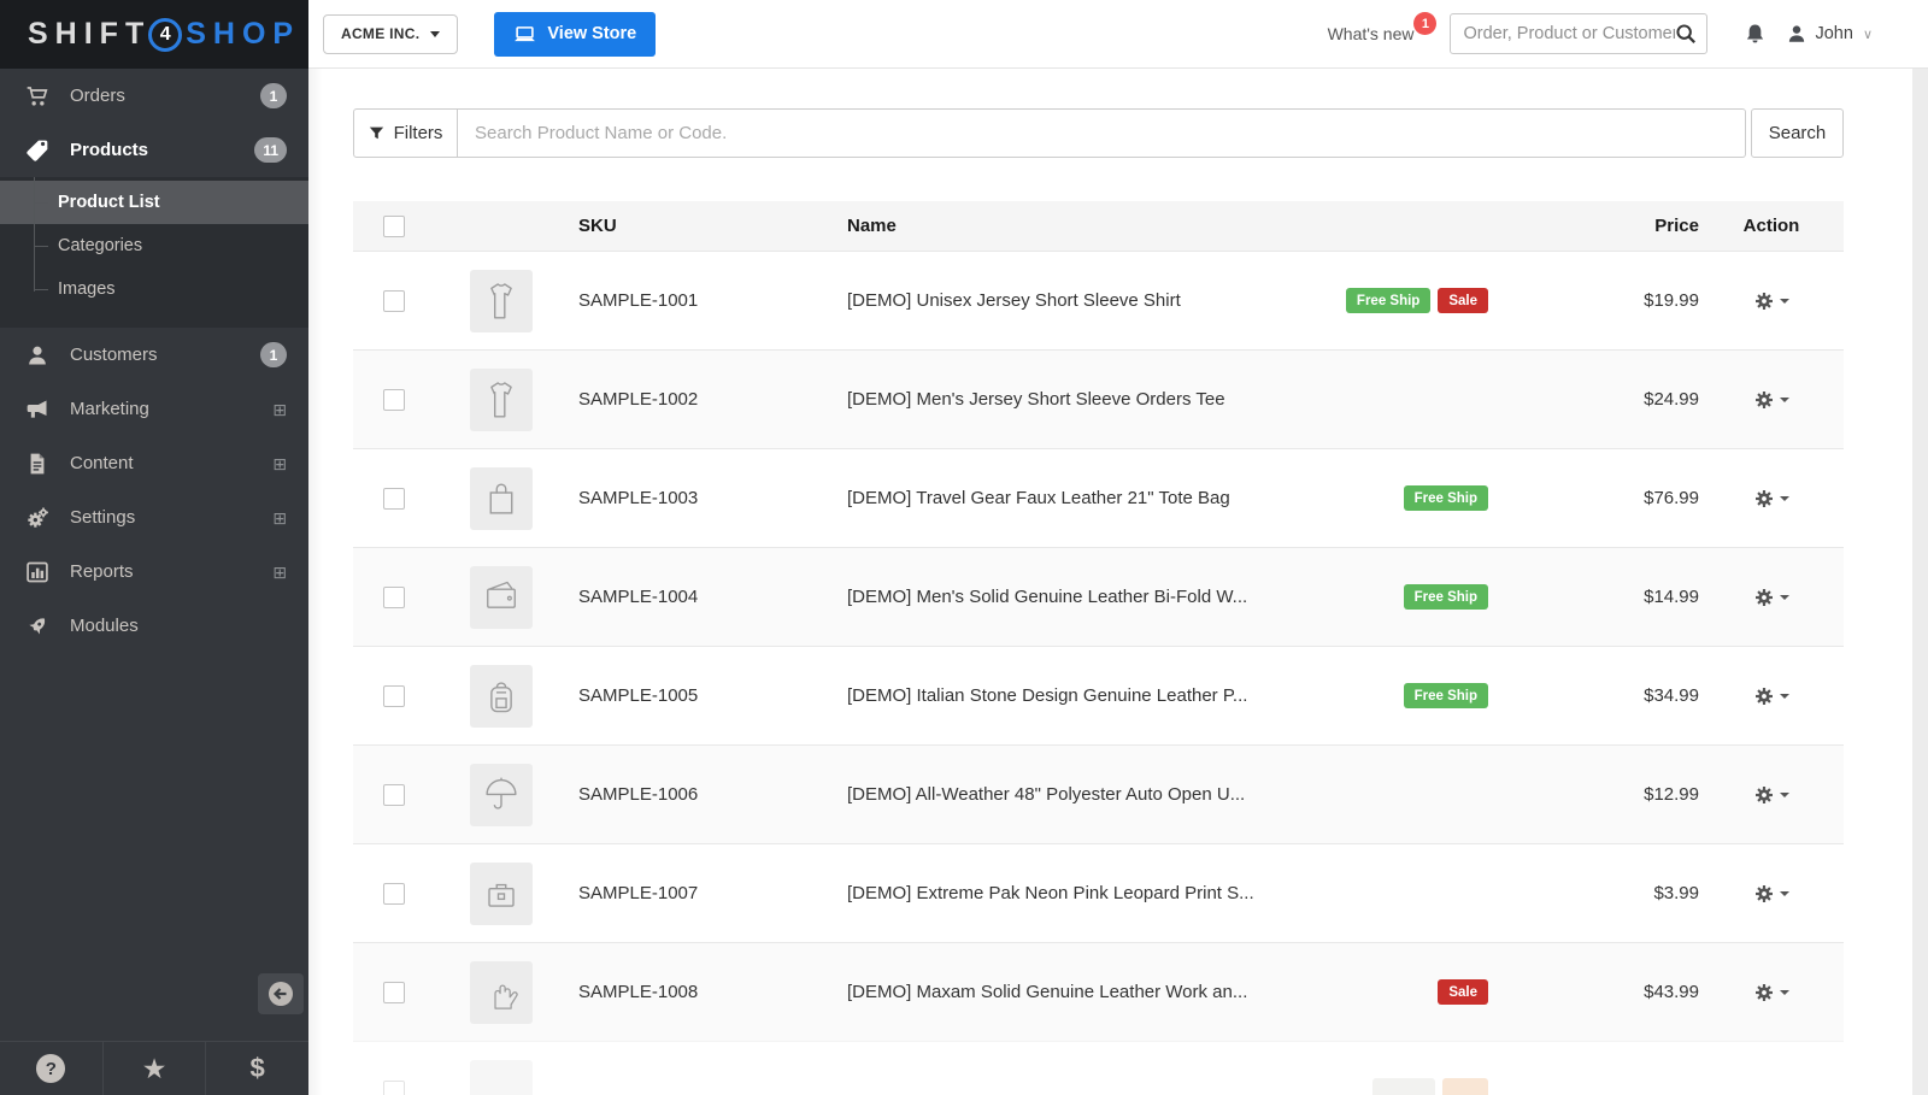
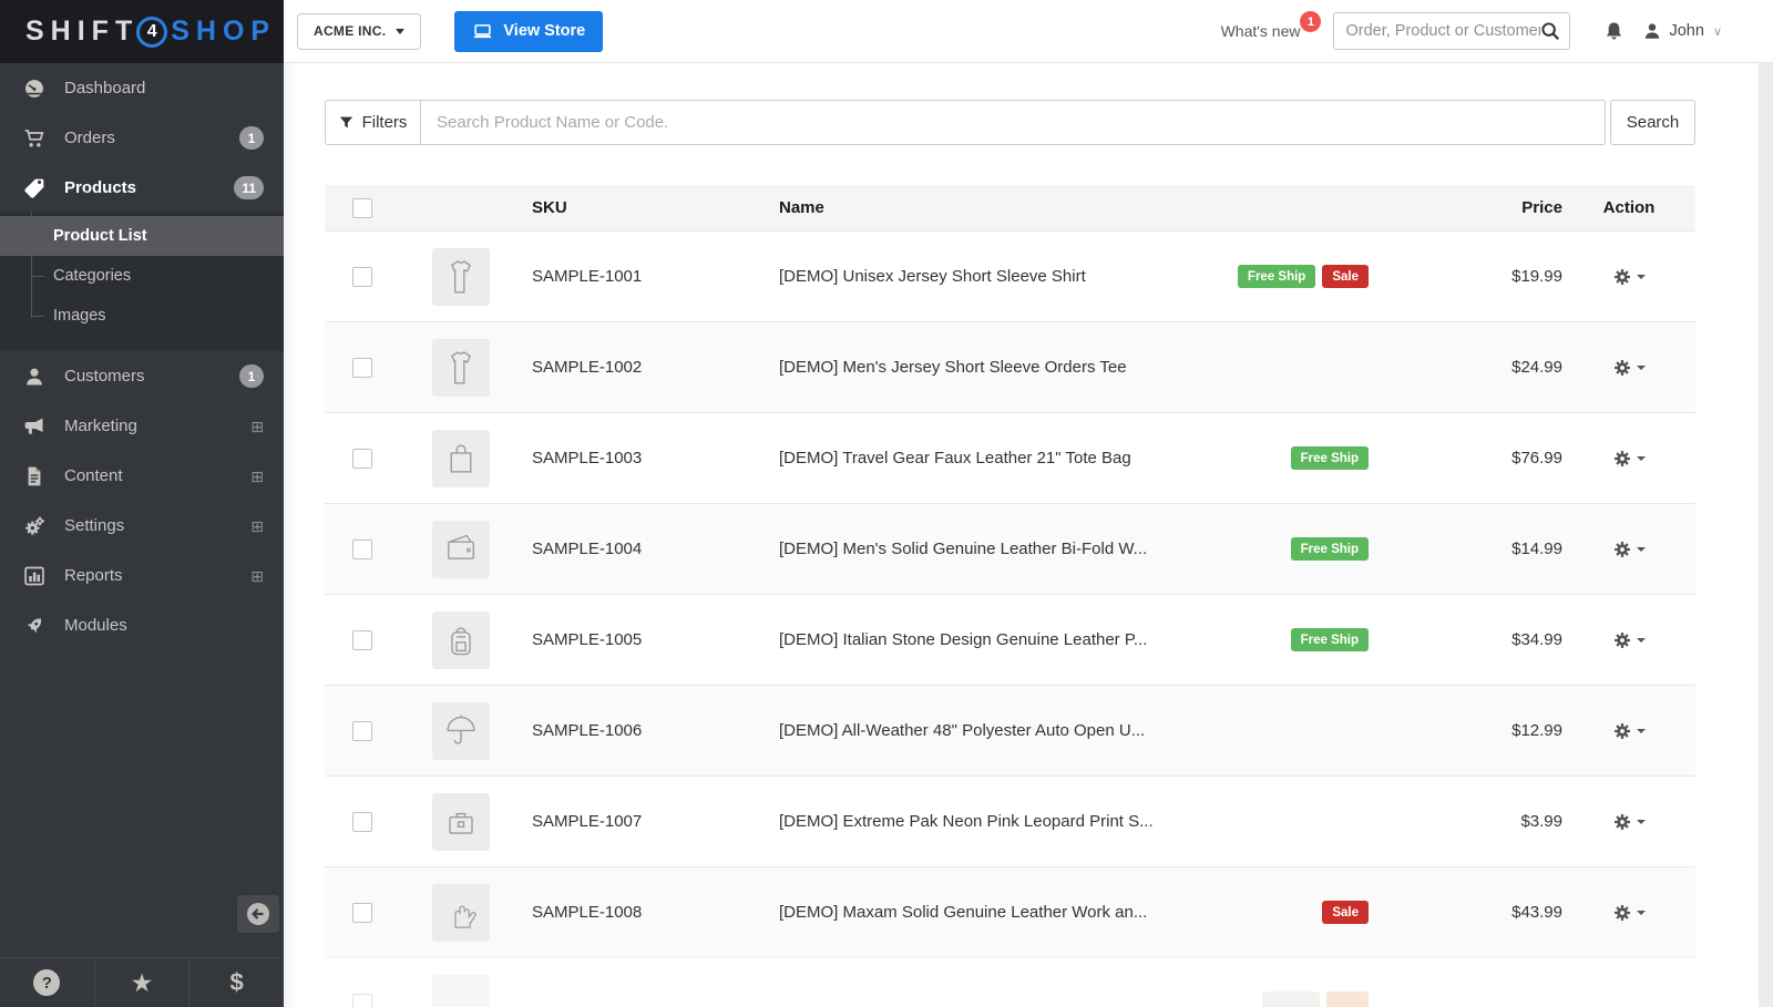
  SHIFT
  4
  SHOP
+ Dashboard
  Orders
  1
  Products
  11
  Product List
  Categories
  Images
  Customers
  1
  Marketing
  ⊞
  Content
  ⊞
  Settings
  ⊞
  Reports
  ⊞
  Modules
  ?
  ★
  $
  ACME INC.
  View Store
  What's new
  1
  Order, Product or Customer
  John
  ∨
  Filters
  Search Product Name or Code.
  Search
  SKU
  Name
  Price
  Action
  SAMPLE-1001
  [DEMO] Unisex Jersey Short Sleeve Shirt
  Free Ship
  Sale
  $19.99
  SAMPLE-1002
  [DEMO] Men's Jersey Short Sleeve Orders Tee
  $24.99
  SAMPLE-1003
  [DEMO] Travel Gear Faux Leather 21" Tote Bag
  Free Ship
  $76.99
  SAMPLE-1004
  [DEMO] Men's Solid Genuine Leather Bi-Fold W...
  Free Ship
  $14.99
  SAMPLE-1005
  [DEMO] Italian Stone Design Genuine Leather P...
  Free Ship
  $34.99
  SAMPLE-1006
  [DEMO] All-Weather 48" Polyester Auto Open U...
  $12.99
  SAMPLE-1007
  [DEMO] Extreme Pak Neon Pink Leopard Print S...
  $3.99
  SAMPLE-1008
  [DEMO] Maxam Solid Genuine Leather Work an...
  Sale
  $43.99
